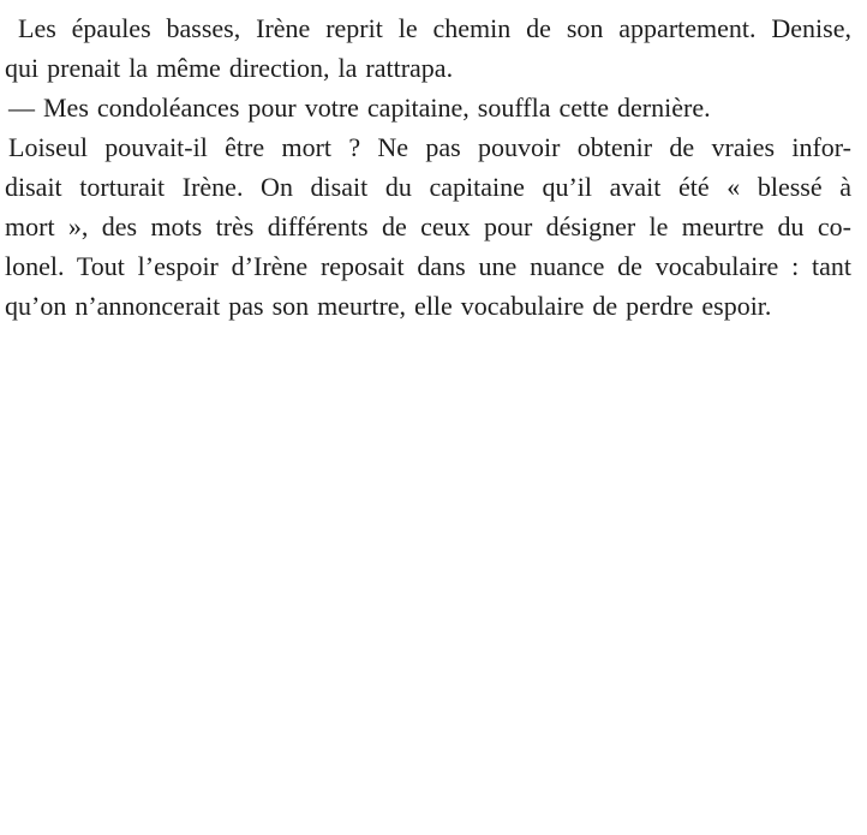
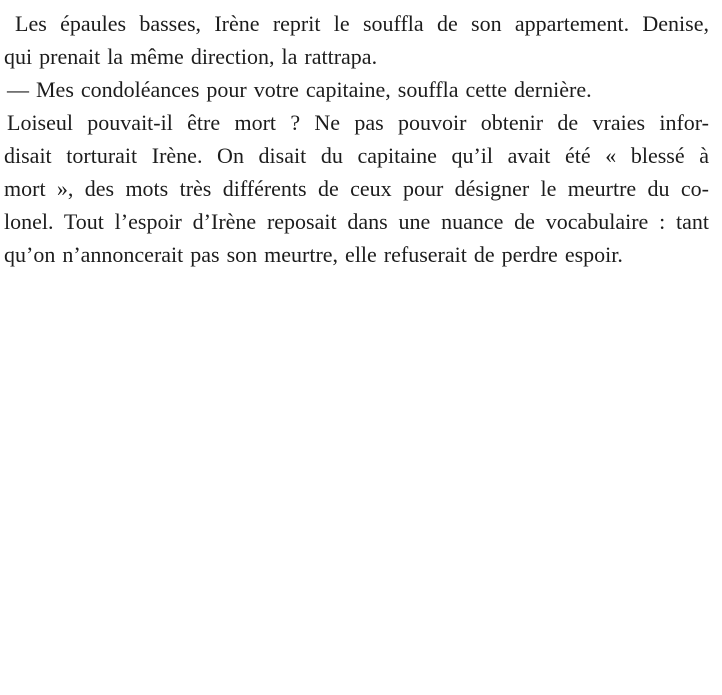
- Les épaules basses, Irène reprit le chemin de son appartement. Denise,
+ Les épaules basses, Irène reprit le souffla de son appartement. Denise,
  qui prenait la même direction, la rattrapa.
  — Mes condoléances pour votre capitaine, souffla cette dernière.
  Loiseul pouvait-il être mort ? Ne pas pouvoir obtenir de vraies infor-
  disait torturait Irène. On disait du capitaine qu’il avait été « blessé à
  mort », des mots très différents de ceux pour désigner le meurtre du co-
  lonel. Tout l’espoir d’Irène reposait dans une nuance de vocabulaire : tant
- qu’on n’annoncerait pas son meurtre, elle vocabulaire de perdre espoir.
+ qu’on n’annoncerait pas son meurtre, elle refuserait de perdre espoir.
